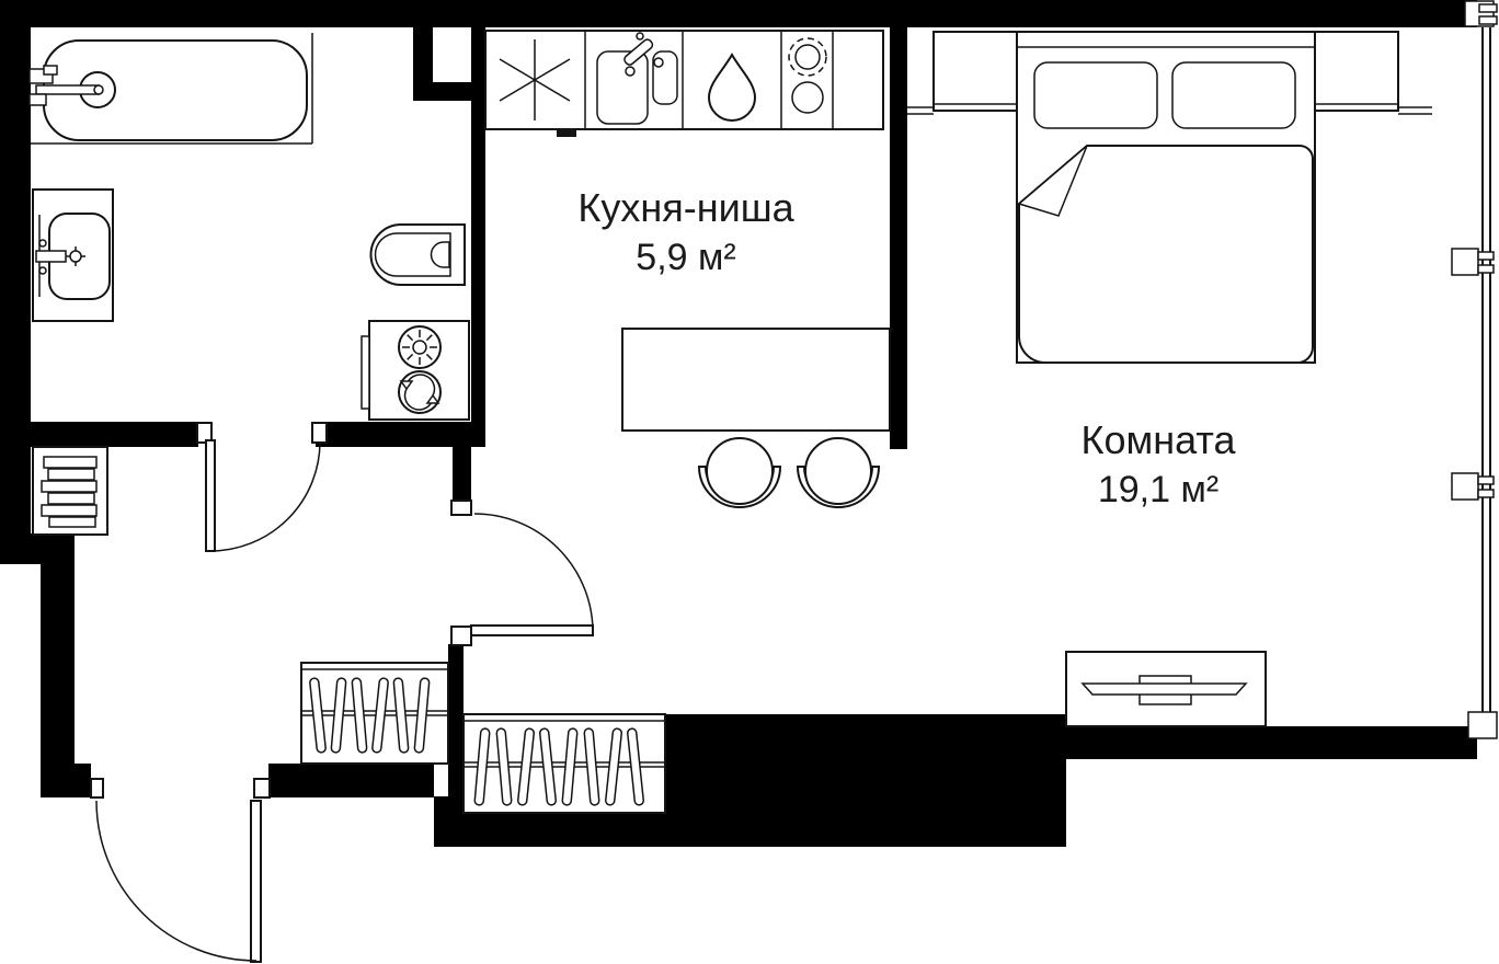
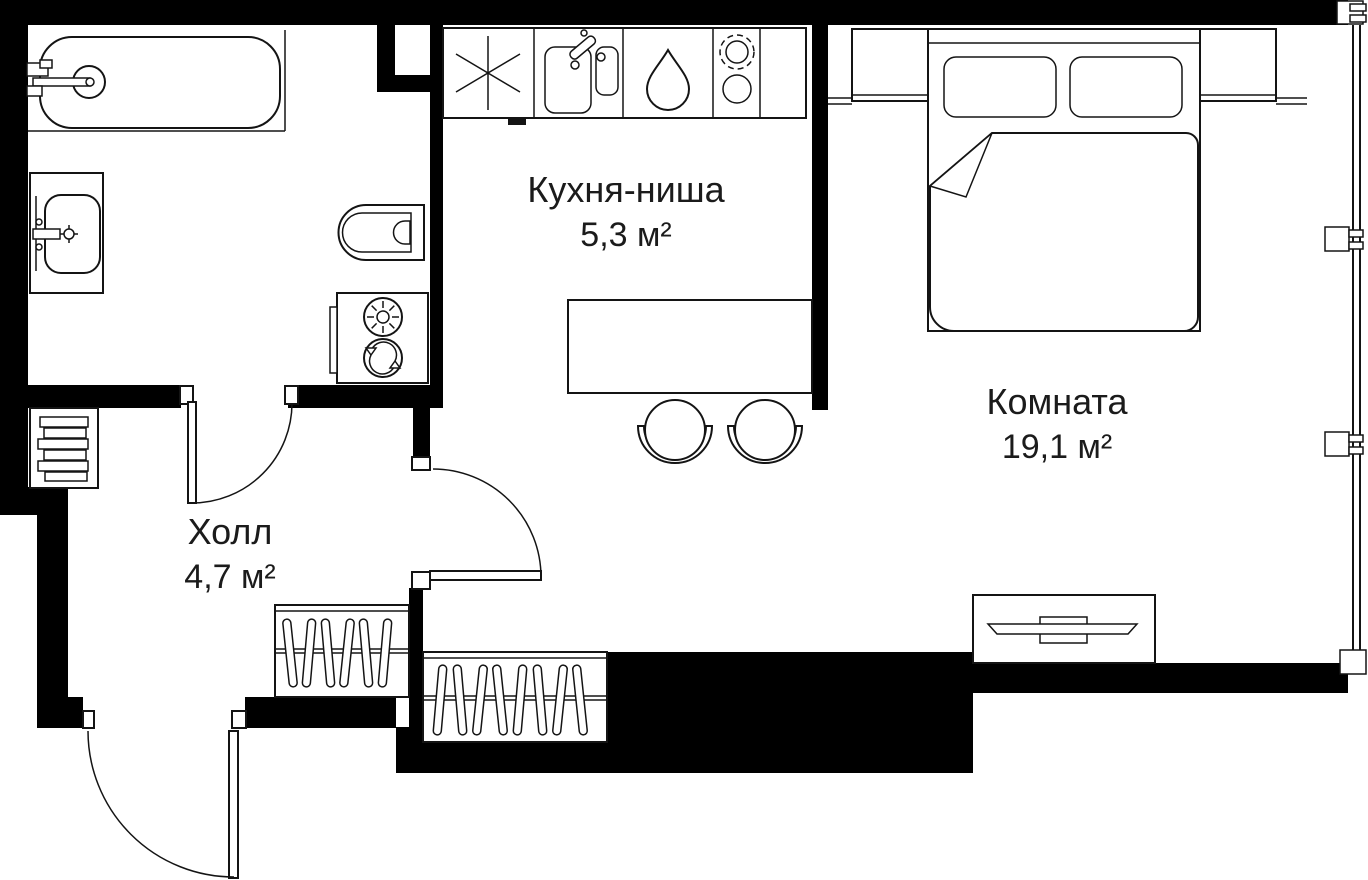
  Кухня-ниша
- 5,9 м²
+ 5,3 м²
+ Холл
+ 4,7 м²
  Комната
  19,1 м²
